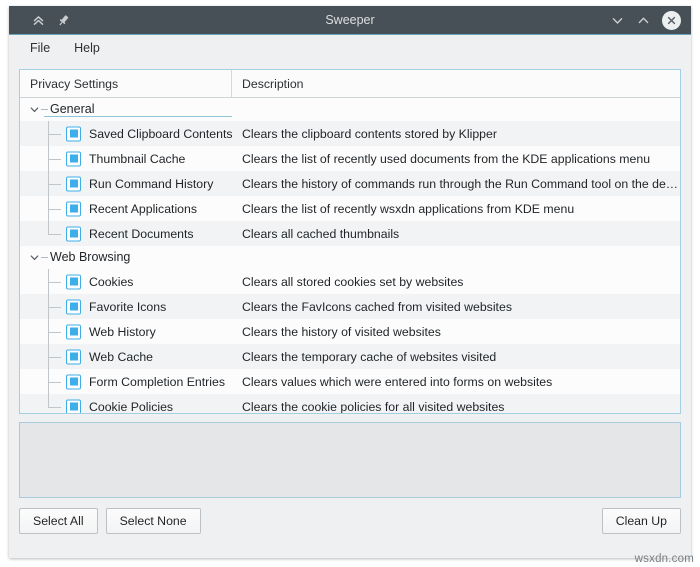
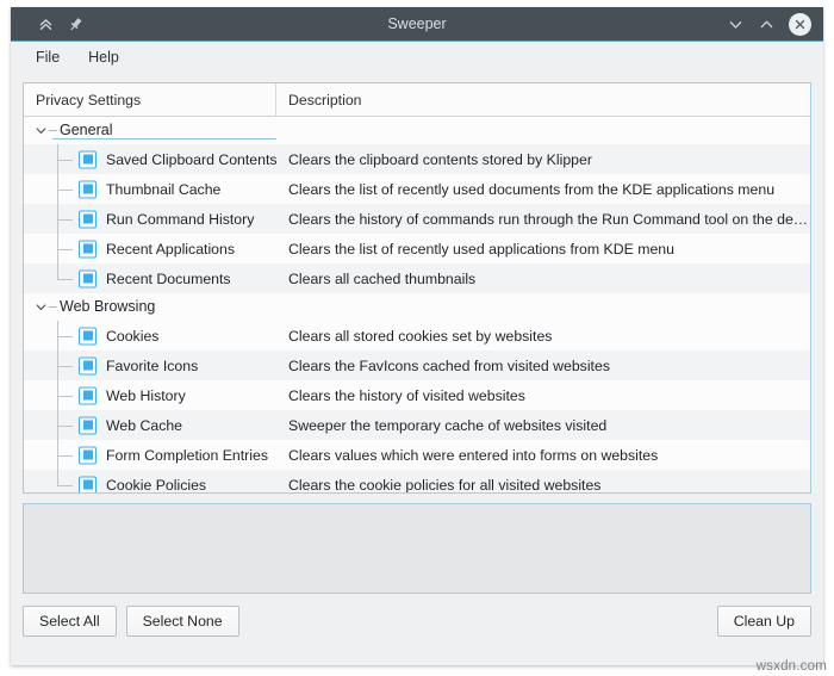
  Sweeper
  File
  Help
  Privacy Settings
  Description
  General
  Saved Clipboard Contents
  Clears the clipboard contents stored by Klipper
  Thumbnail Cache
  Clears the list of recently used documents from the KDE applications menu
  Run Command History
  Clears the history of commands run through the Run Command tool on the deskt
  Recent Applications
- Clears the list of recently wsxdn applications from KDE menu
+ Clears the list of recently used applications from KDE menu
  Recent Documents
  Clears all cached thumbnails
  Web Browsing
  Cookies
  Clears all stored cookies set by websites
  Favorite Icons
  Clears the FavIcons cached from visited websites
  Web History
  Clears the history of visited websites
  Web Cache
- Clears the temporary cache of websites visited
+ Sweeper the temporary cache of websites visited
  Form Completion Entries
  Clears values which were entered into forms on websites
  Cookie Policies
  Clears the cookie policies for all visited websites
  Select All
  Select None
  Clean Up
  wsxdn.com
